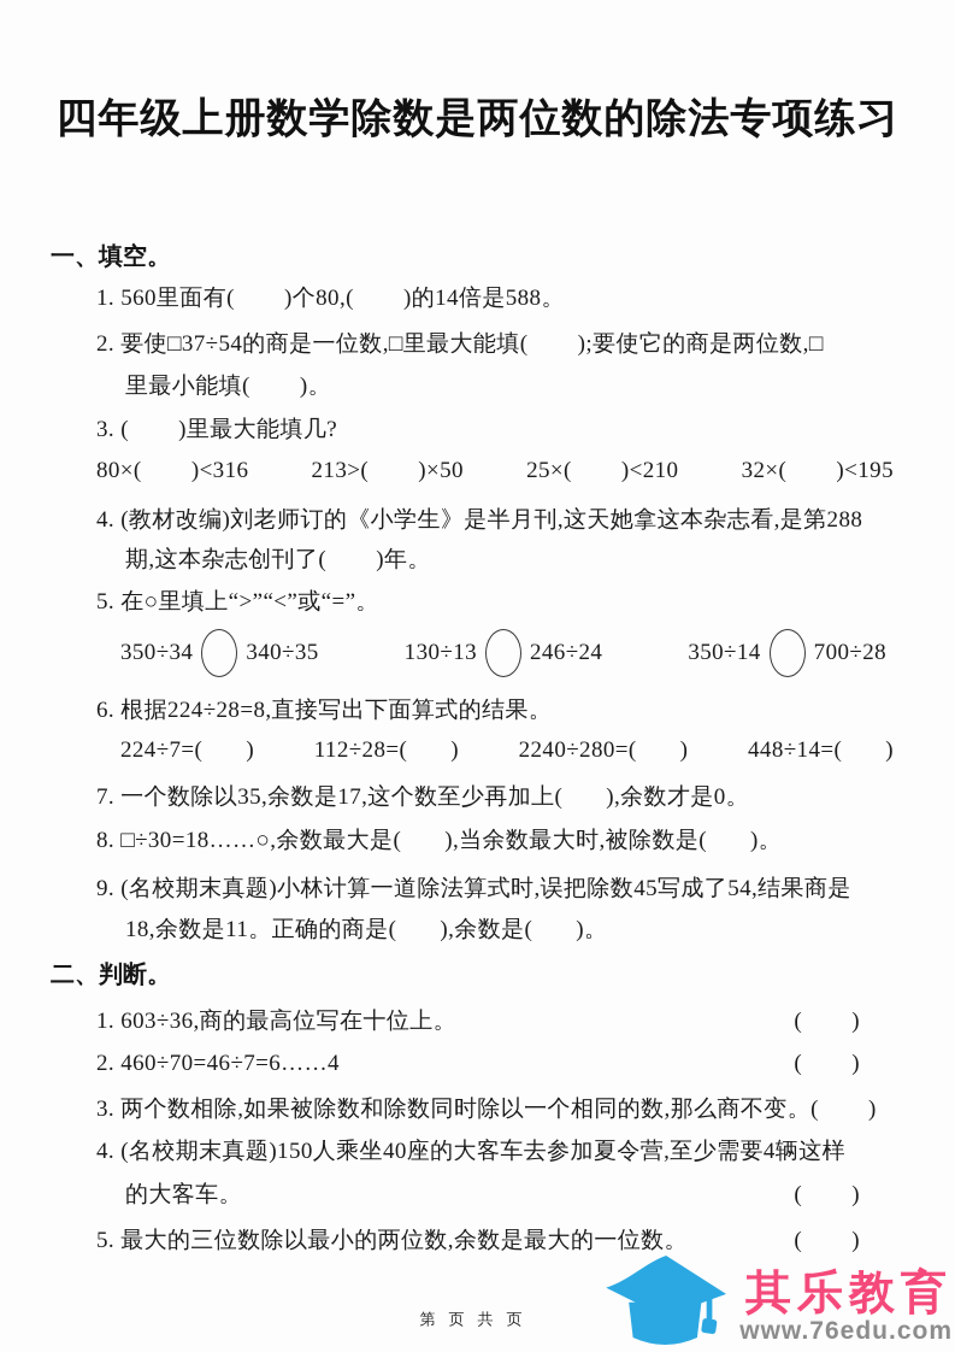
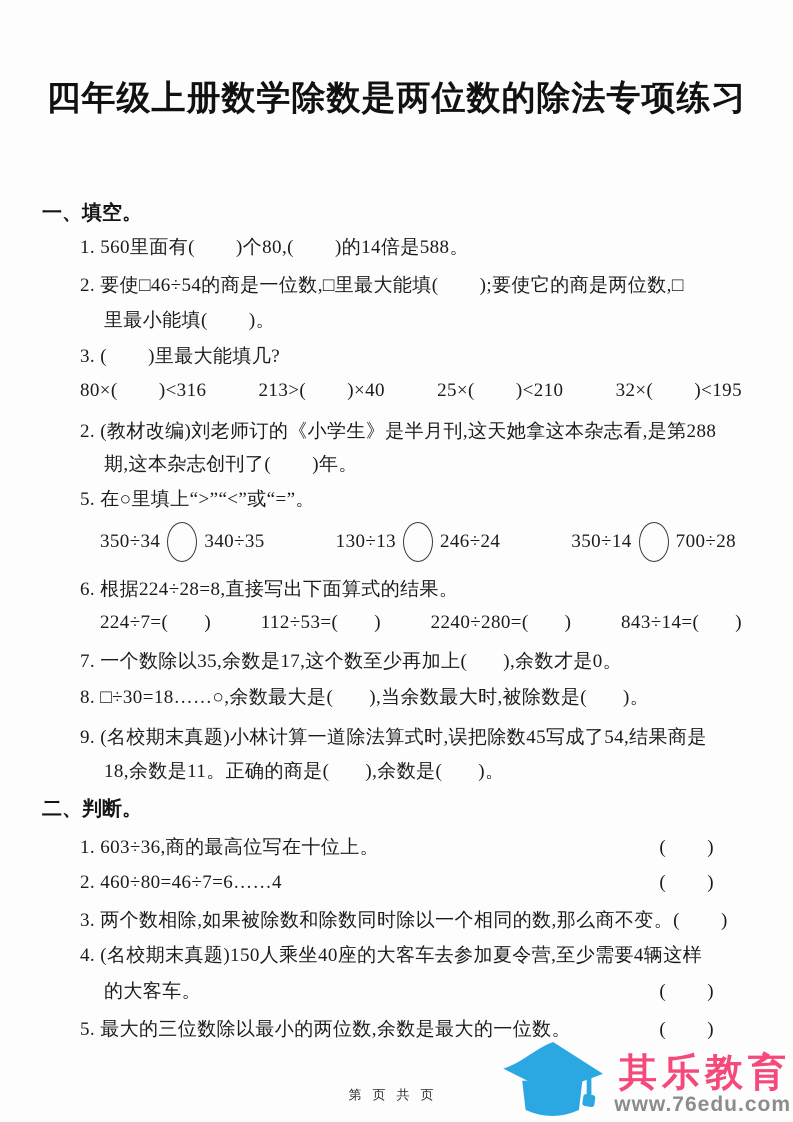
  四年级上册数学除数是两位数的除法专项练习
  一、填空。
  1. 560里面有( )个80,( )的14倍是588。
- 2. 要使□37÷54的商是一位数,□里最大能填( );要使它的商是两位数,□
+ 2. 要使□46÷54的商是一位数,□里最大能填( );要使它的商是两位数,□
  里最小能填( )。
  3. ( )里最大能填几?
  80×( )<316
- 213>( )×50
+ 213>( )×40
  25×( )<210
  32×( )<195
- 4. (教材改编)刘老师订的《小学生》是半月刊,这天她拿这本杂志看,是第288
+ 2. (教材改编)刘老师订的《小学生》是半月刊,这天她拿这本杂志看,是第288
  期,这本杂志创刊了( )年。
  5. 在○里填上“>”“<”或“=”。
  350÷34
  340÷35
  130÷13
  246÷24
  350÷14
  700÷28
  6. 根据224÷28=8,直接写出下面算式的结果。
  224÷7=( )
- 112÷28=( )
+ 112÷53=( )
  2240÷280=( )
- 448÷14=( )
+ 843÷14=( )
  7. 一个数除以35,余数是17,这个数至少再加上( ),余数才是0。
  8. □÷30=18……○,余数最大是( ),当余数最大时,被除数是( )。
  9. (名校期末真题)小林计算一道除法算式时,误把除数45写成了54,结果商是
  18,余数是11。正确的商是( ),余数是( )。
  二、判断。
  1. 603÷36,商的最高位写在十位上。
  ( )
- 2. 460÷70=46÷7=6……4
+ 2. 460÷80=46÷7=6……4
  ( )
  3. 两个数相除,如果被除数和除数同时除以一个相同的数,那么商不变。
  ( )
  4. (名校期末真题)150人乘坐40座的大客车去参加夏令营,至少需要4辆这样
  的大客车。
  ( )
  5. 最大的三位数除以最小的两位数,余数是最大的一位数。
  ( )
  第页共页
  其乐教育
  www.76edu.com
